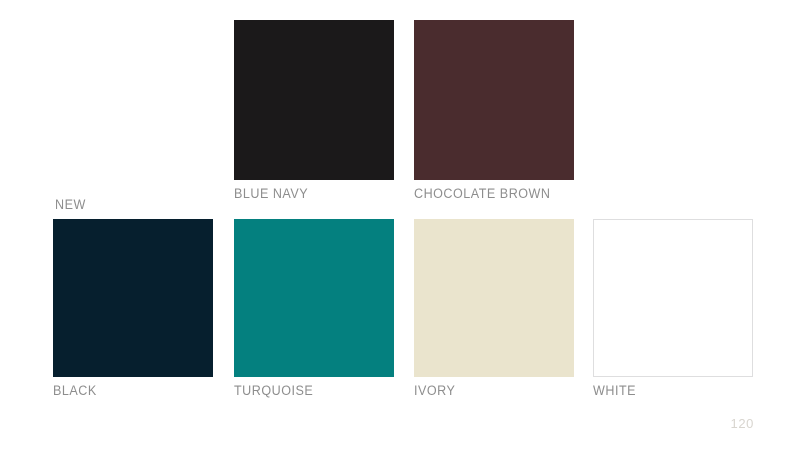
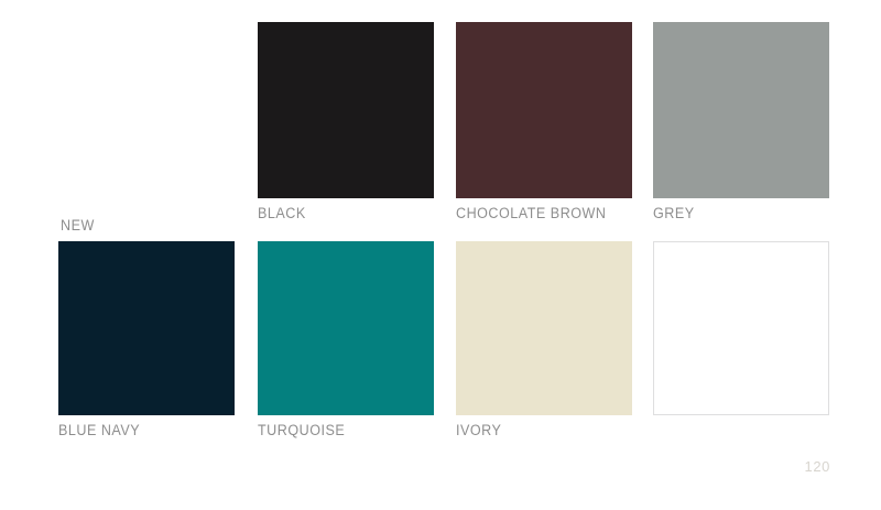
- BLUE NAVY
+ BLACK
  CHOCOLATE BROWN
+ GREY
  NEW
- BLACK
+ BLUE NAVY
  TURQUOISE
  IVORY
- WHITE
  120
